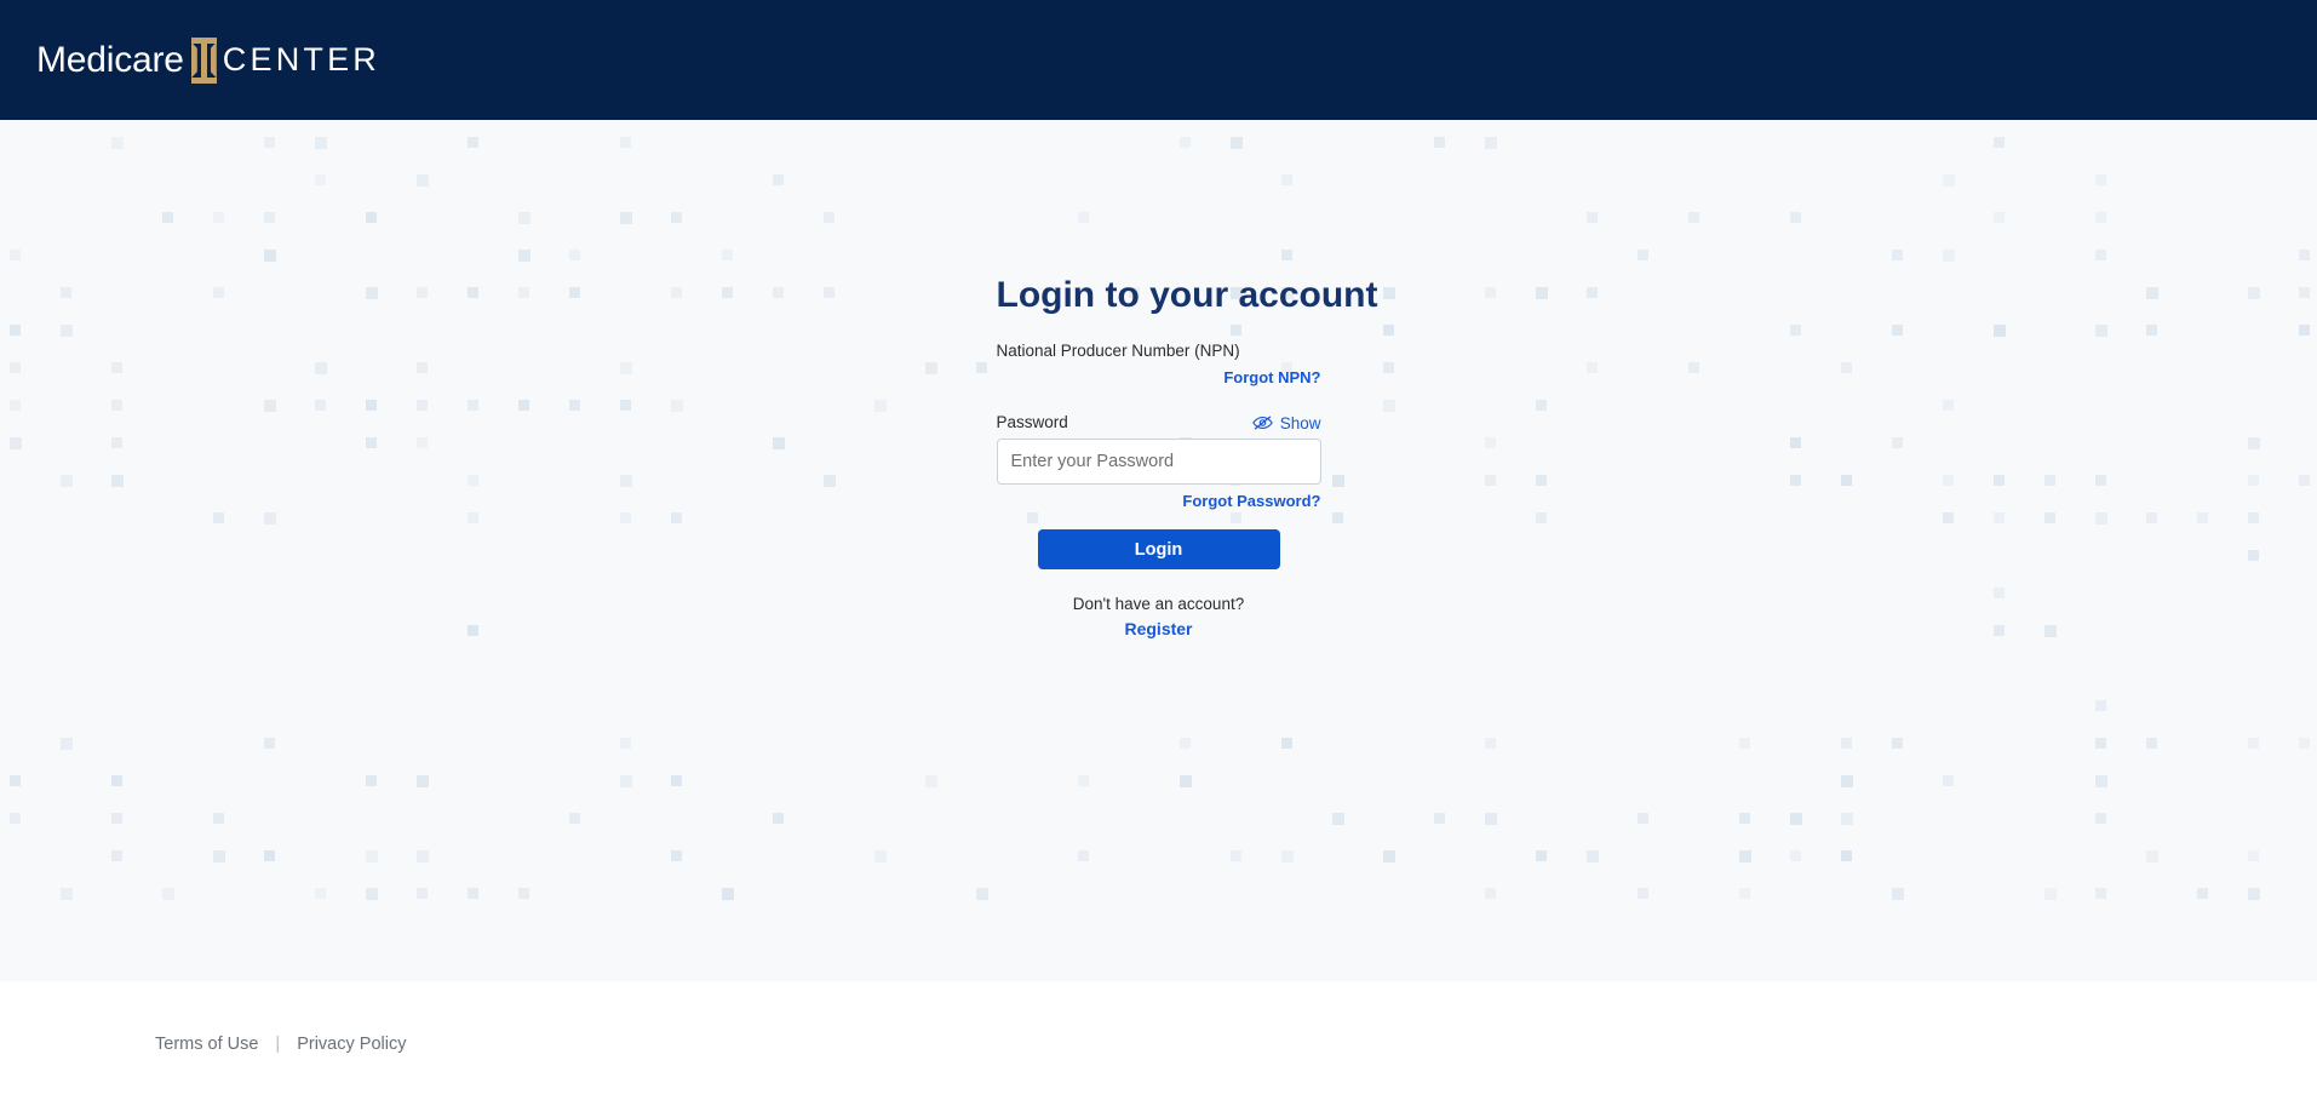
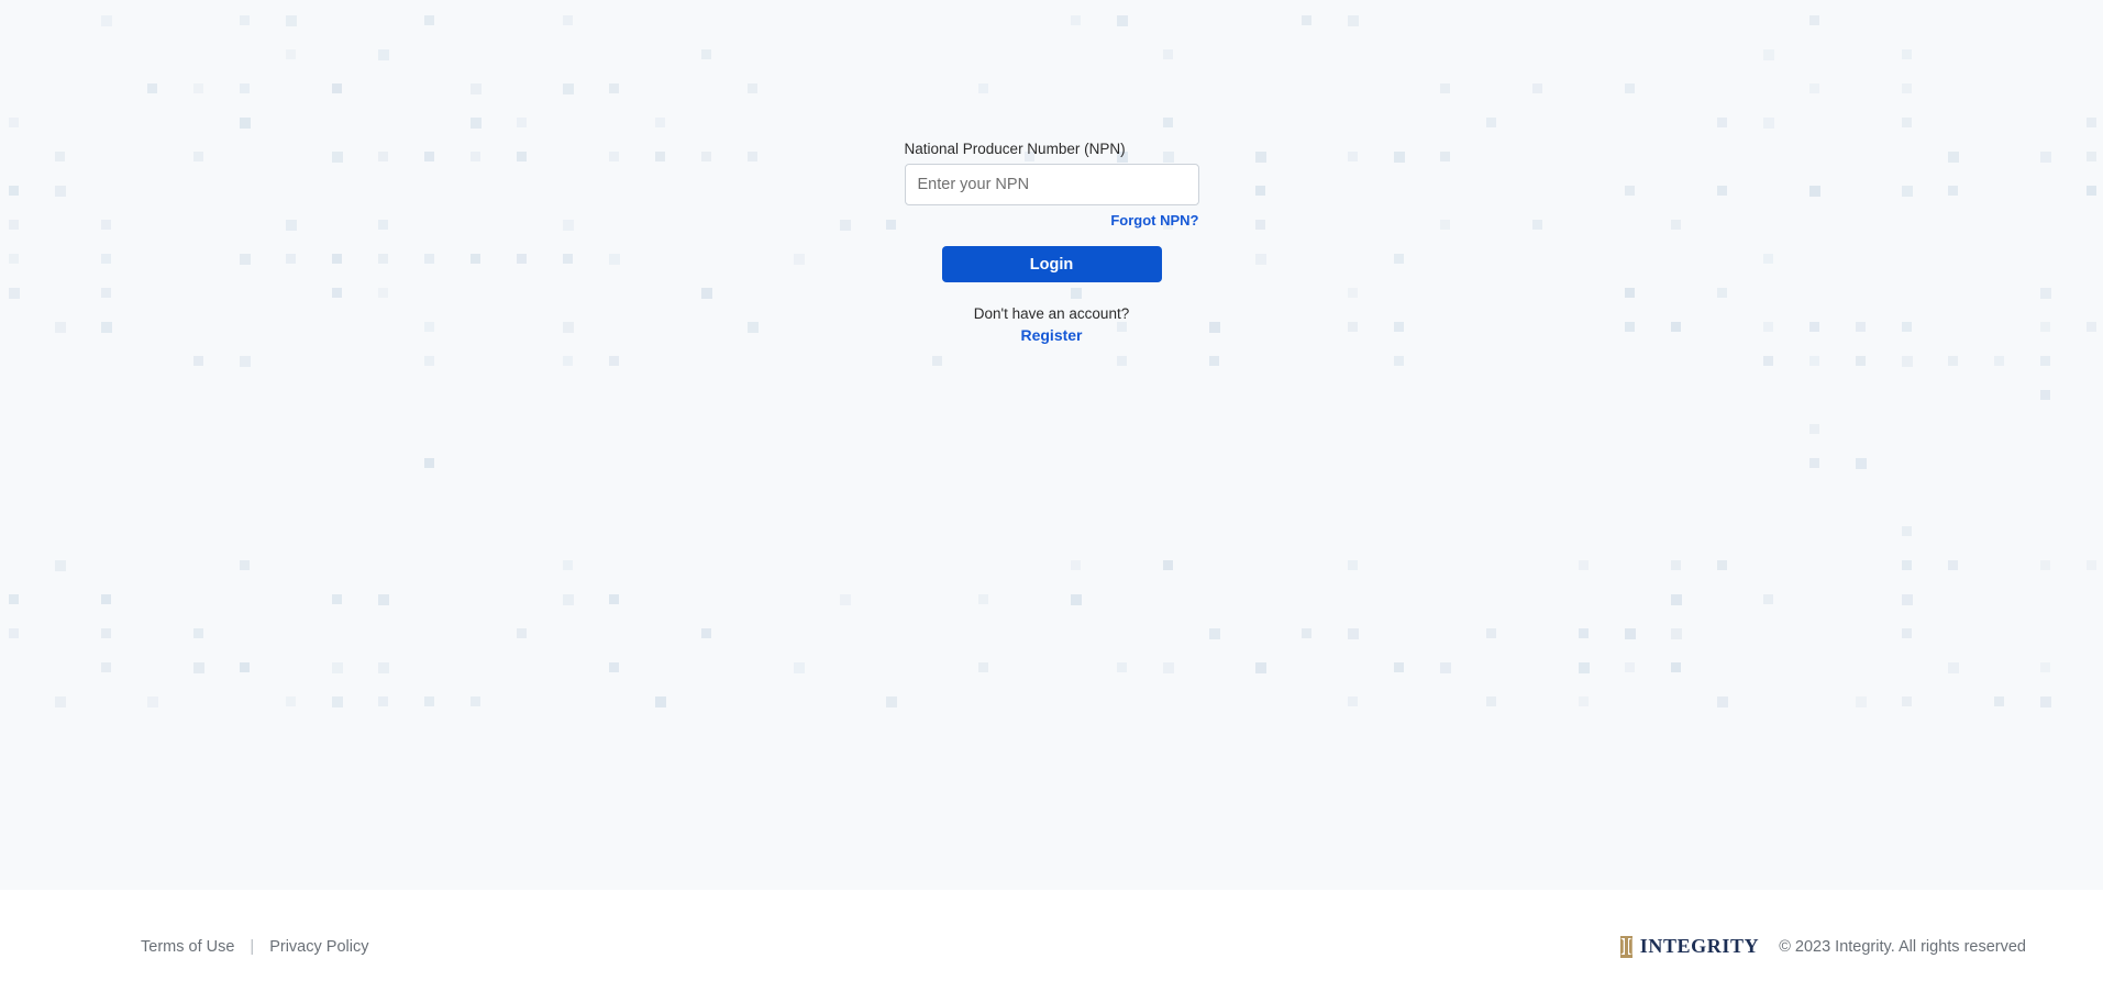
- Medicare
- CENTER
- Login to your account
  National Producer Number (NPN)
+ Enter your NPN
  Forgot NPN?
- Password
- Show
- Enter your Password
- Forgot Password?
  Login
  Don't have an account?
  Register
  Terms of Use
  |
  Privacy Policy
+ INTEGRITY
+ © 2023 Integrity. All rights reserved
